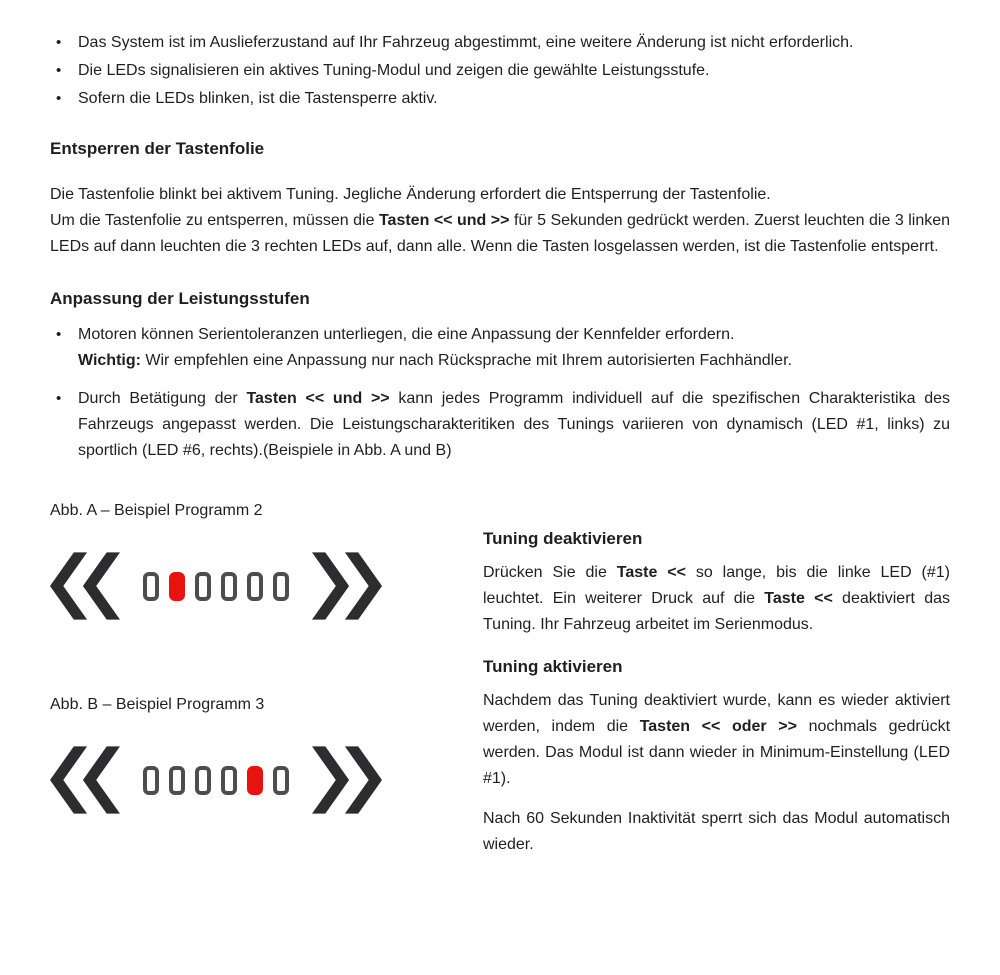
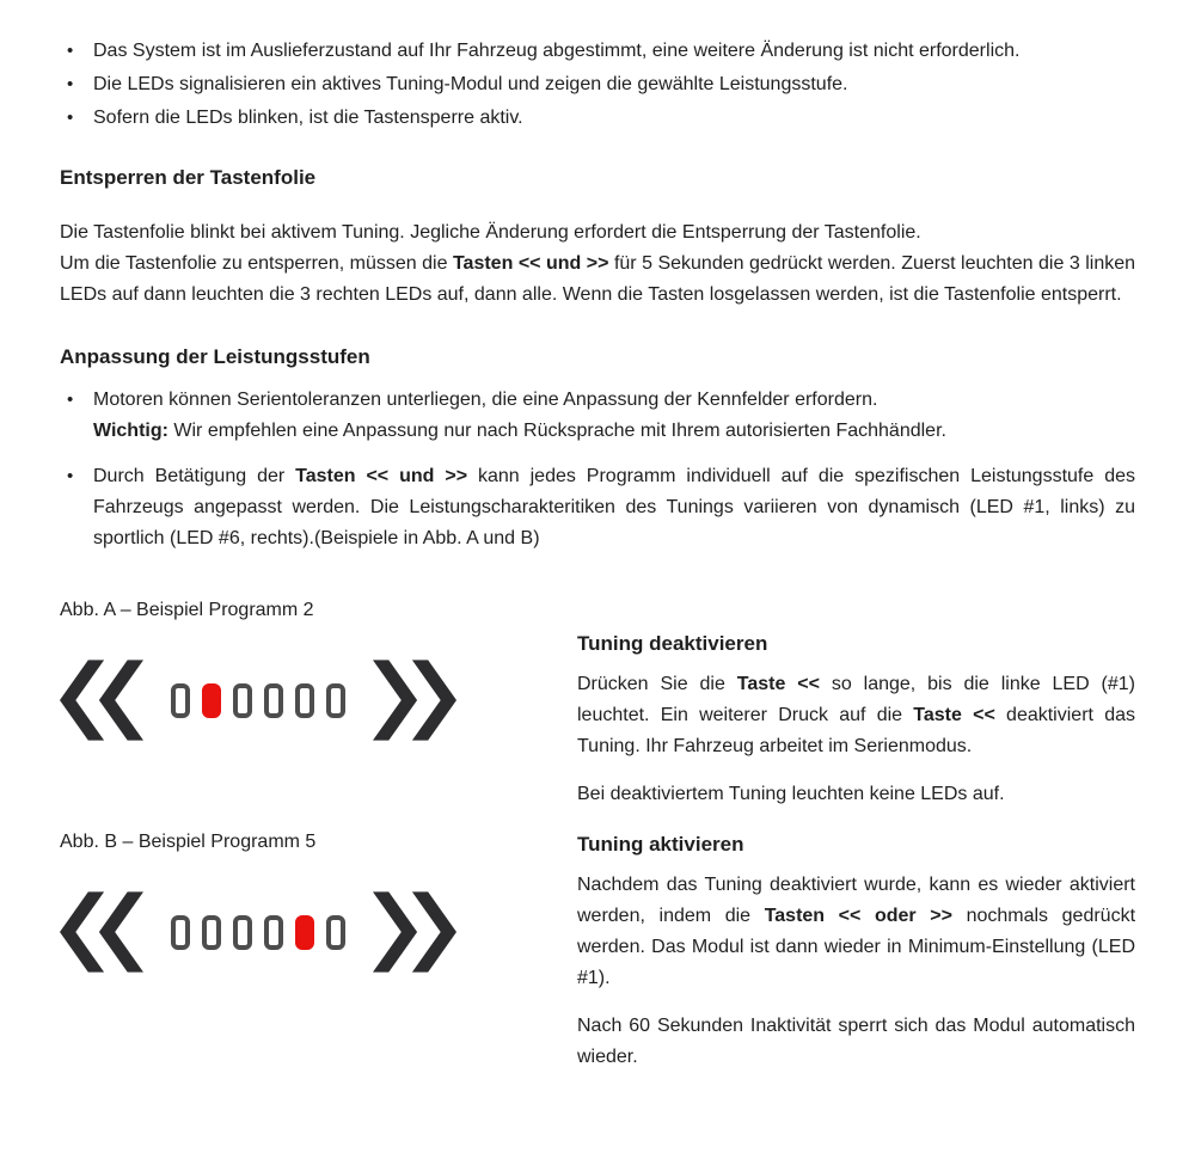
  •
  Das System ist im Auslieferzustand auf Ihr Fahrzeug abgestimmt, eine weitere Änderung ist nicht erforderlich.
  •
  Die LEDs signalisieren ein aktives Tuning-Modul und zeigen die gewählte Leistungsstufe.
  •
  Sofern die LEDs blinken, ist die Tastensperre aktiv.
  Entsperren der Tastenfolie
  Die Tastenfolie blinkt bei aktivem Tuning. Jegliche Änderung erfordert die Entsperrung der Tastenfolie.
  Um die Tastenfolie zu entsperren, müssen die Tasten << und >> für 5 Sekunden gedrückt werden. Zuerst leuchten die 3 linken LEDs auf dann leuchten die 3 rechten LEDs auf, dann alle. Wenn die Tasten losgelassen werden, ist die Tastenfolie entsperrt.
  Anpassung der Leistungsstufen
  •
  Motoren können Serientoleranzen unterliegen, die eine Anpassung der Kennfelder erfordern.
  Wichtig: Wir empfehlen eine Anpassung nur nach Rücksprache mit Ihrem autorisierten Fachhändler.
  •
- Durch Betätigung der Tasten << und >> kann jedes Programm individuell auf die spezifischen Charakteristika des Fahrzeugs angepasst werden. Die Leistungscharakteritiken des Tunings variieren von dynamisch (LED #1, links) zu sportlich (LED #6, rechts).(Beispiele in Abb. A und B)
+ Durch Betätigung der Tasten << und >> kann jedes Programm individuell auf die spezifischen Leistungsstufe des Fahrzeugs angepasst werden. Die Leistungscharakteritiken des Tunings variieren von dynamisch (LED #1, links) zu sportlich (LED #6, rechts).(Beispiele in Abb. A und B)
  Abb. A – Beispiel Programm 2
- Abb. B – Beispiel Programm 3
+ Abb. B – Beispiel Programm 5
  Tuning deaktivieren
  Drücken Sie die Taste << so lange, bis die linke LED (#1) leuchtet. Ein weiterer Druck auf die Taste << deaktiviert das Tuning. Ihr Fahrzeug arbeitet im Serienmodus.
+ Bei deaktiviertem Tuning leuchten keine LEDs auf.
  Tuning aktivieren
  Nachdem das Tuning deaktiviert wurde, kann es wieder aktiviert werden, indem die Tasten << oder >> nochmals gedrückt werden. Das Modul ist dann wieder in Minimum-Einstellung (LED #1).
  Nach 60 Sekunden Inaktivität sperrt sich das Modul automatisch wieder.
